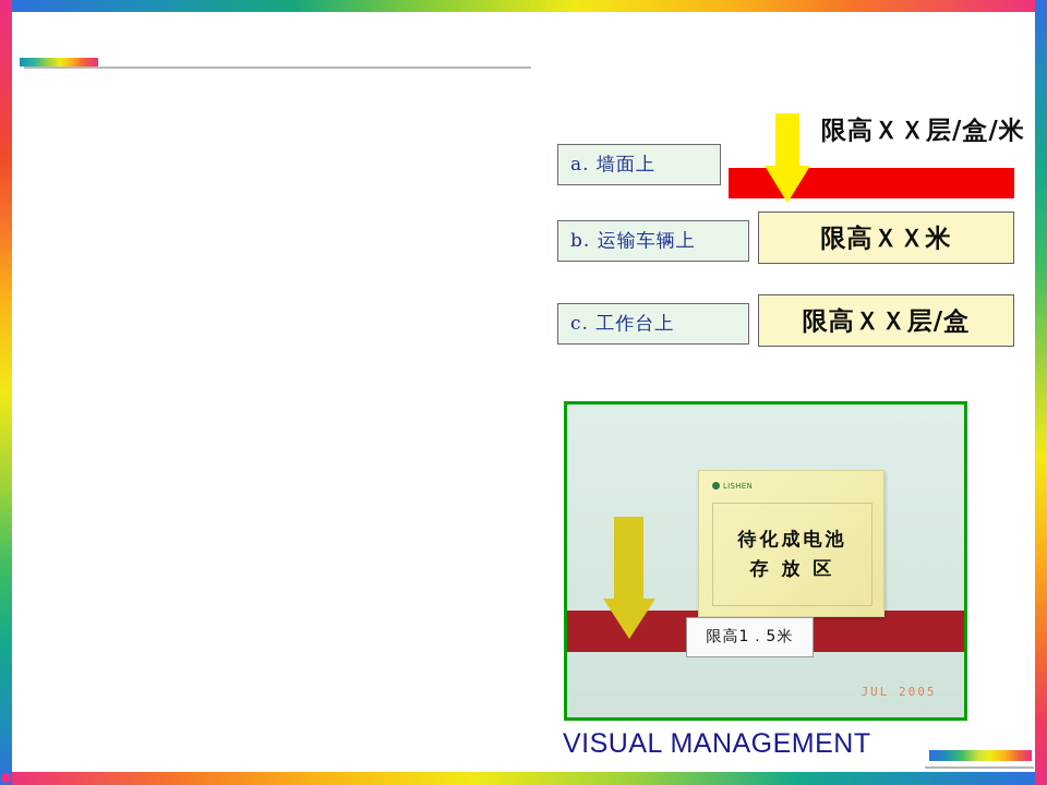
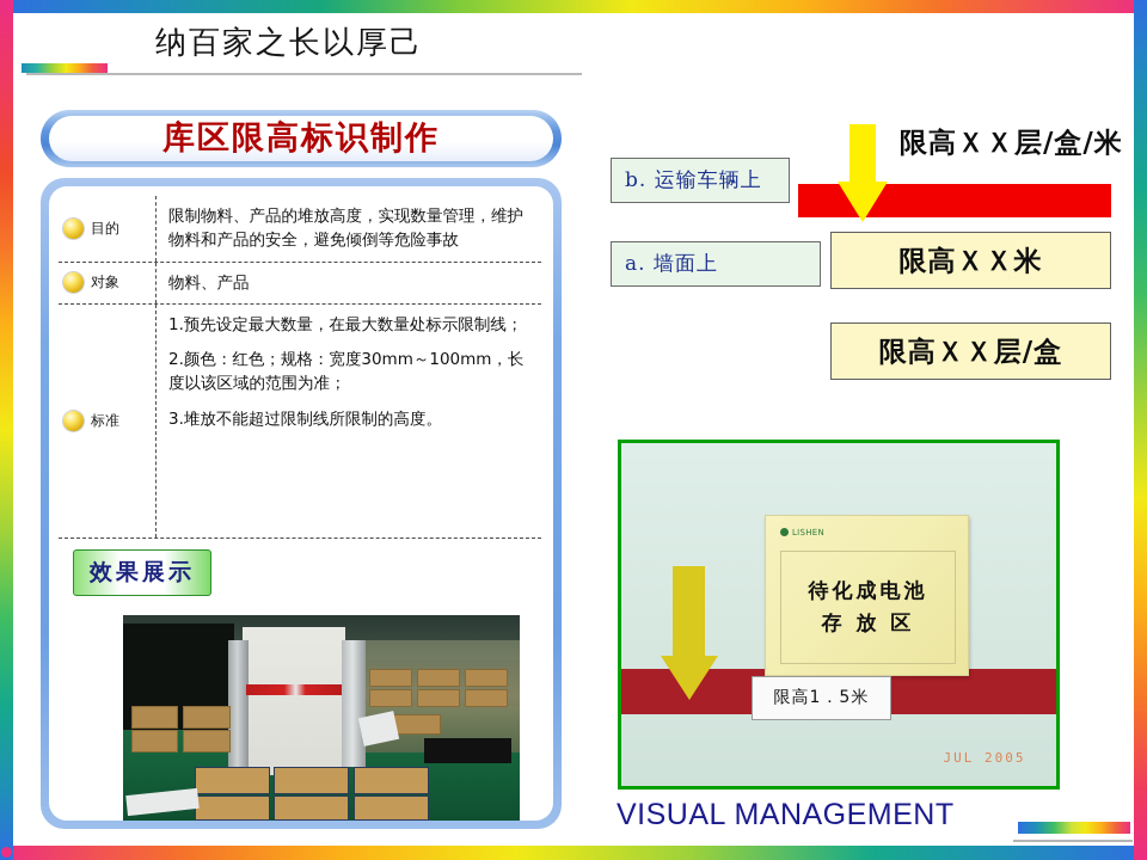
+ 纳百家之长以厚己
+ 库区限高标识制作
+ 目的
+ 限制物料、产品的堆放高度，实现数量管理，维护物料和产品的安全，避免倾倒等危险事故
+ 对象
+ 物料、产品
+ 标准
+ 1.预先设定最大数量，在最大数量处标示限制线；
+ 2.颜色：红色；规格：宽度30mm～100mm，长度以该区域的范围为准；
+ 3.堆放不能超过限制线所限制的高度。
+ 效果展示
- a. 墙面上
+ b. 运输车辆上
  限高ＸＸ层/盒/米
- b. 运输车辆上
+ a. 墙面上
  限高ＸＸ米
- c. 工作台上
  限高ＸＸ层/盒
  LISHEN
  待化成电池
  存 放 区
  限高1．5米
  JUL 2005
  VISUAL MANAGEMENT
